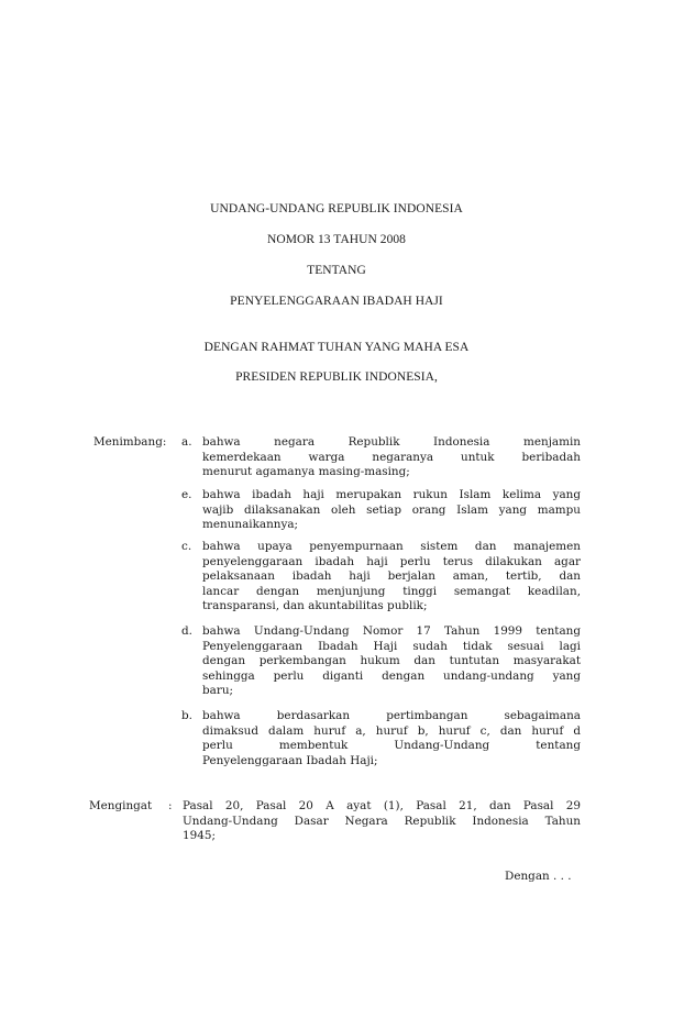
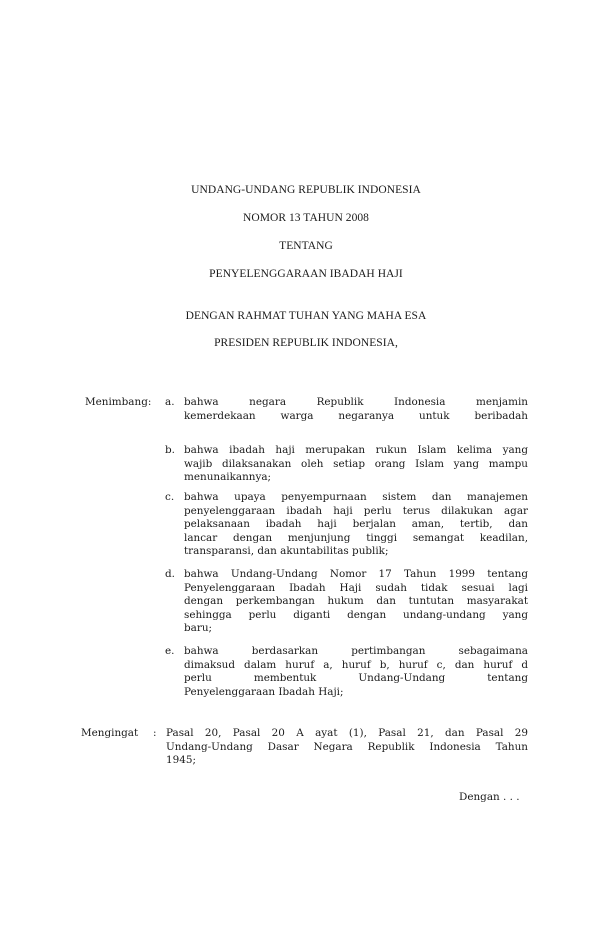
  UNDANG-UNDANG REPUBLIK INDONESIA
  NOMOR 13 TAHUN 2008
  TENTANG
  PENYELENGGARAAN IBADAH HAJI
  DENGAN RAHMAT TUHAN YANG MAHA ESA
  PRESIDEN REPUBLIK INDONESIA,
  Menimbang:
  a.
  bahwa negara Republik Indonesia menjamin
  kemerdekaan warga negaranya untuk beribadah
- menurut agamanya masing-masing;
- e.
+ b.
  bahwa ibadah haji merupakan rukun Islam kelima yang
  wajib dilaksanakan oleh setiap orang Islam yang mampu
  menunaikannya;
  c.
  bahwa upaya penyempurnaan sistem dan manajemen
  penyelenggaraan ibadah haji perlu terus dilakukan agar
  pelaksanaan ibadah haji berjalan aman, tertib, dan
  lancar dengan menjunjung tinggi semangat keadilan,
  transparansi, dan akuntabilitas publik;
  d.
  bahwa Undang-Undang Nomor 17 Tahun 1999 tentang
  Penyelenggaraan Ibadah Haji sudah tidak sesuai lagi
  dengan perkembangan hukum dan tuntutan masyarakat
  sehingga perlu diganti dengan undang-undang yang
  baru;
- b.
+ e.
  bahwa berdasarkan pertimbangan sebagaimana
  dimaksud dalam huruf a, huruf b, huruf c, dan huruf d
  perlu membentuk Undang-Undang tentang
  Penyelenggaraan Ibadah Haji;
  Mengingat
  :
  Pasal 20, Pasal 20 A ayat (1), Pasal 21, dan Pasal 29
  Undang-Undang Dasar Negara Republik Indonesia Tahun
  1945;
  Dengan . . .
